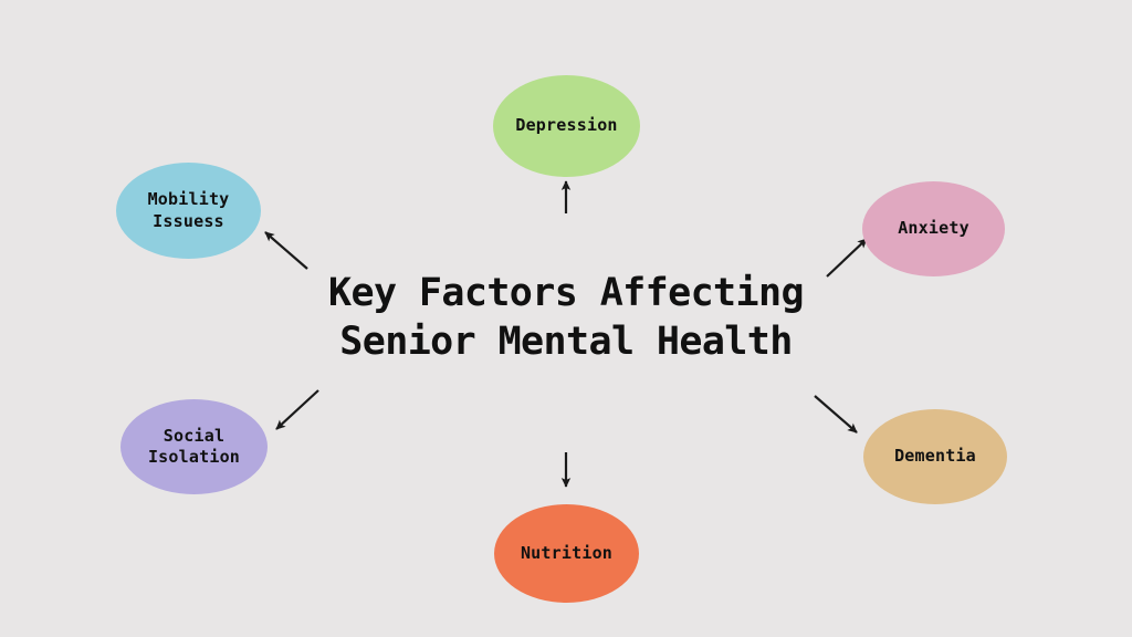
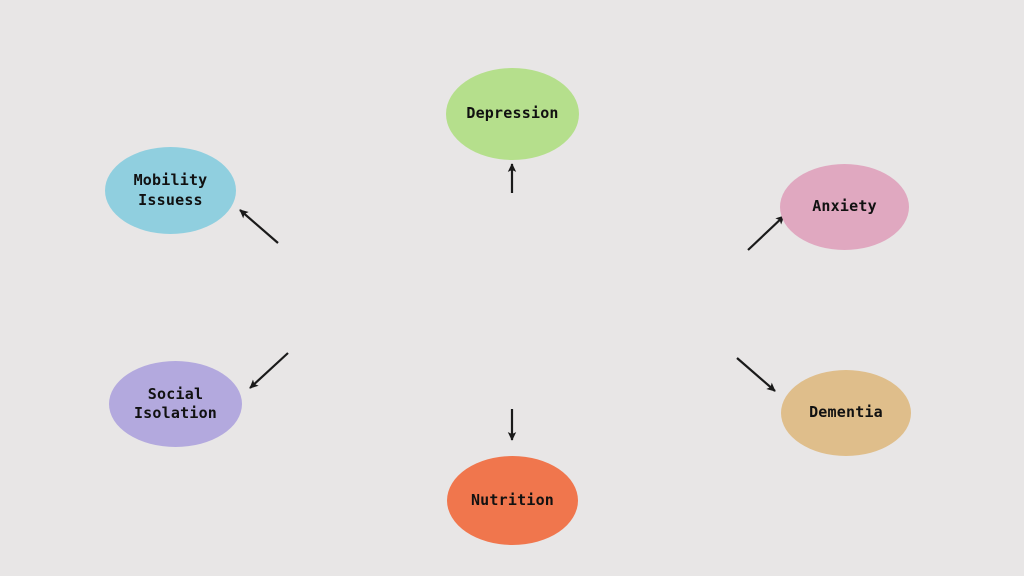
- Key Factors Affecting
- Senior Mental Health
  Depression
  Anxiety
  Dementia
  Nutrition
  Social
  Isolation
  Mobility
  Issuess
